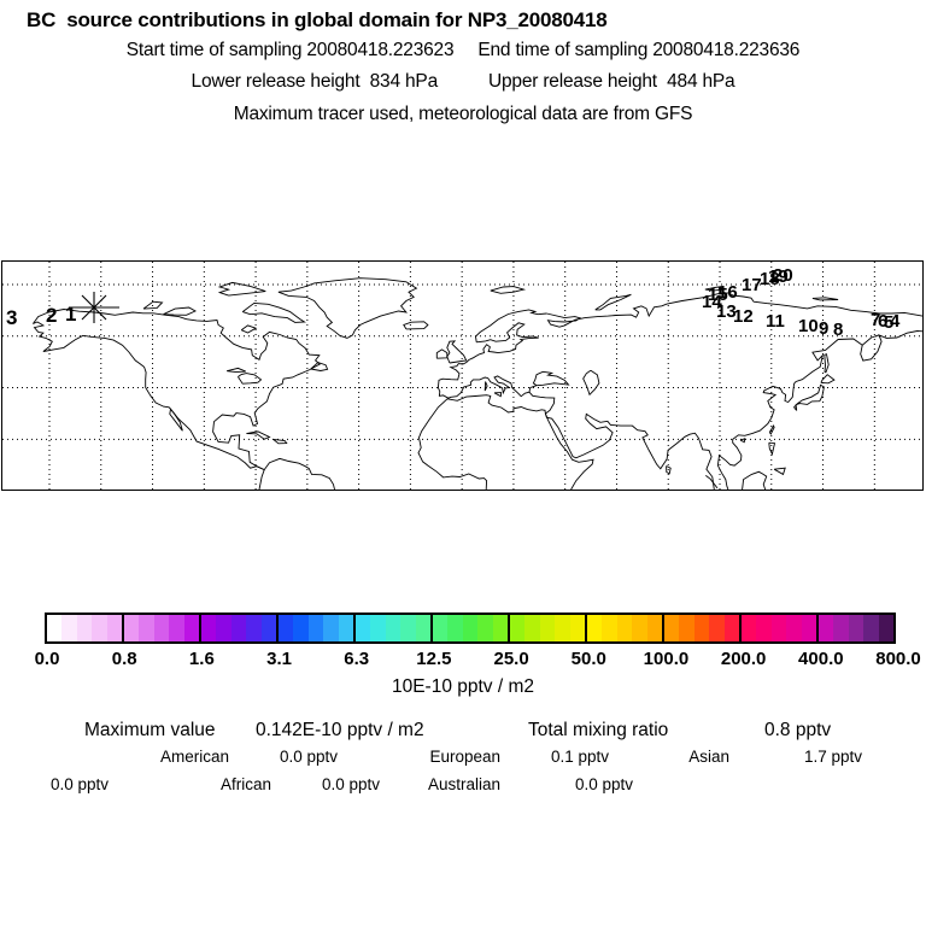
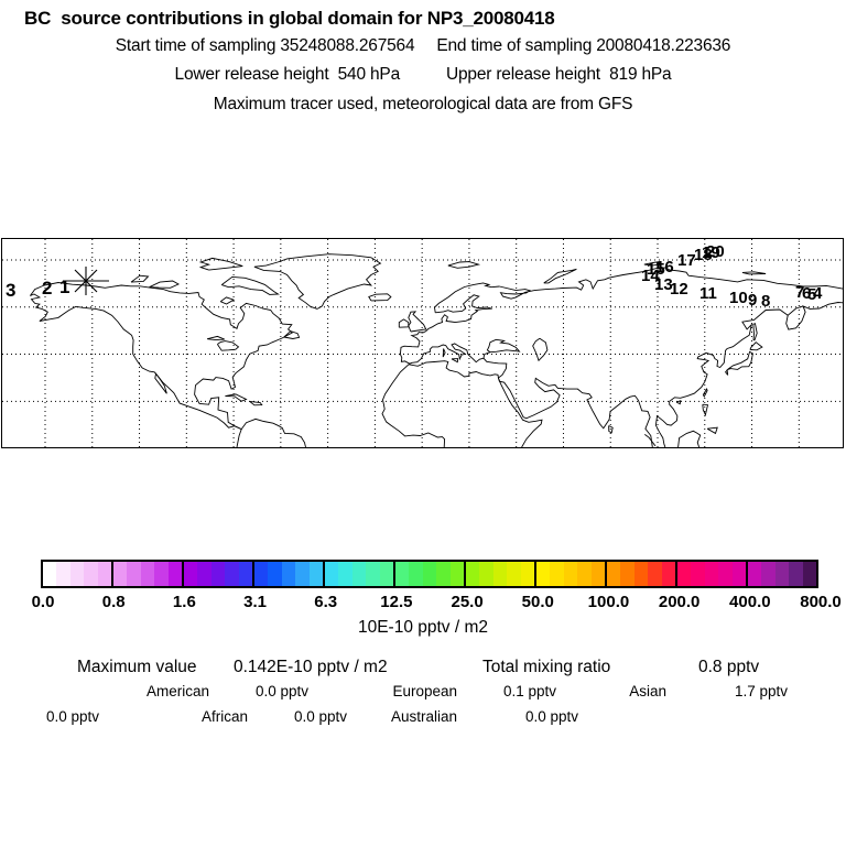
  BC source contributions in global domain for NP3_20080418
- Start time of sampling 20080418.223623
+ Start time of sampling 35248088.267564
  End time of sampling 20080418.223636
- Lower release height 834 hPa
+ Lower release height 540 hPa
- Upper release height 484 hPa
+ Upper release height 819 hPa
  Maximum tracer used, meteorological data are from GFS
  1
  2
  3
  4
  5
  6
  7
  8
  9
  10
  11
  12
  13
  14
  15
  16
  17
  18
  19
  20
  0.0
  0.8
  1.6
  3.1
  6.3
  12.5
  25.0
  50.0
  100.0
  200.0
  400.0
  800.0
  10E-10 pptv / m2
  Maximum value
  0.142E-10 pptv / m2
  Total mixing ratio
  0.8 pptv
  American
  0.0 pptv
  European
  0.1 pptv
  Asian
  1.7 pptv
  0.0 pptv
  African
  0.0 pptv
  Australian
  0.0 pptv
